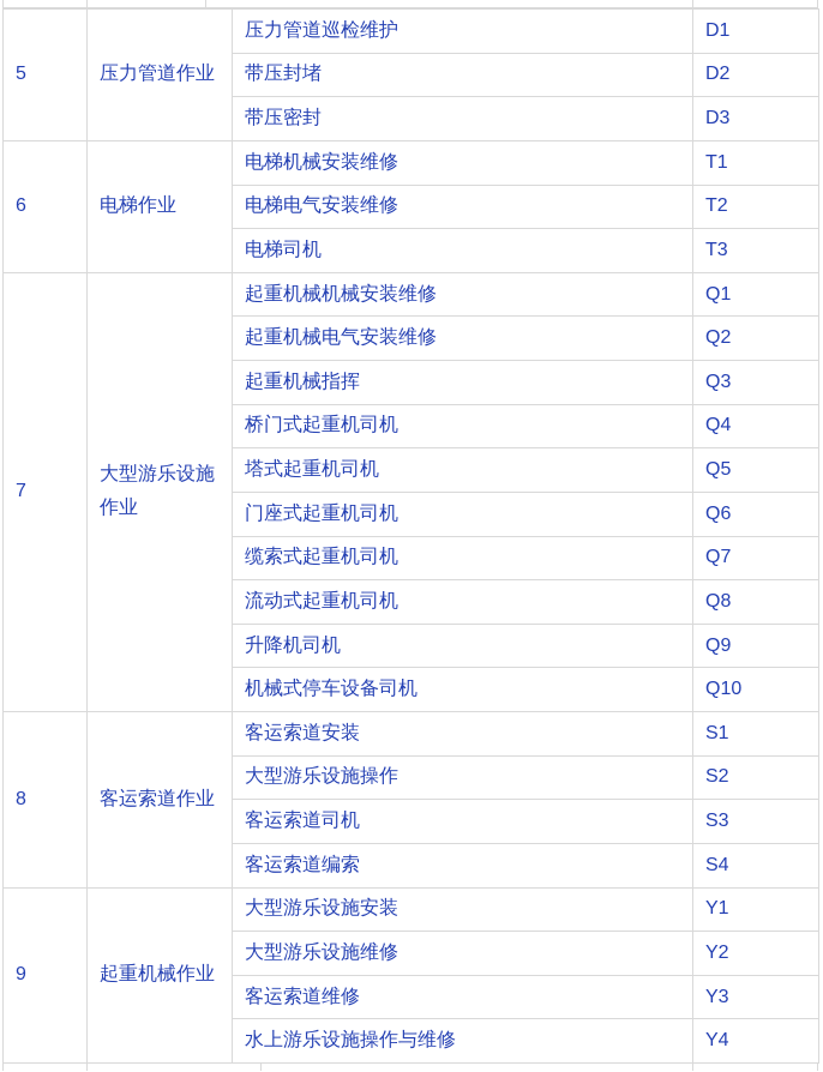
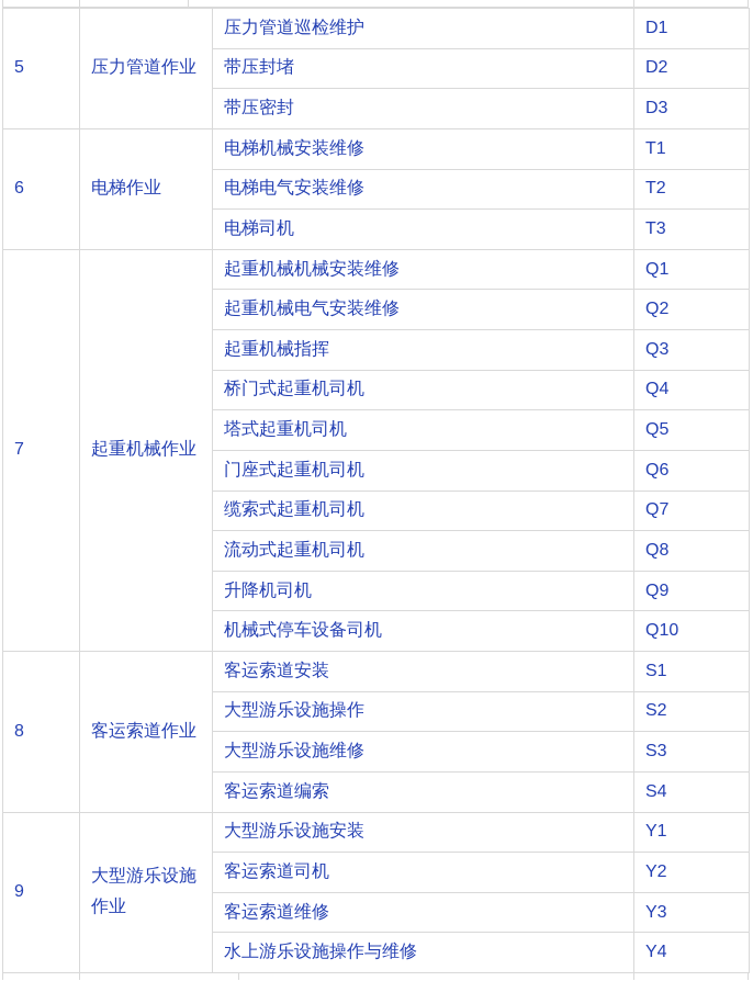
  5	压力管道作业	压力管道巡检维护	D1
  带压封堵	D2
  带压密封	D3
  6	电梯作业	电梯机械安装维修	T1
  电梯电气安装维修	T2
  电梯司机	T3
- 7	大型游乐设施作业	起重机械机械安装维修	Q1
+ 7	起重机械作业	起重机械机械安装维修	Q1
  起重机械电气安装维修	Q2
  起重机械指挥	Q3
  桥门式起重机司机	Q4
  塔式起重机司机	Q5
  门座式起重机司机	Q6
  缆索式起重机司机	Q7
  流动式起重机司机	Q8
  升降机司机	Q9
  机械式停车设备司机	Q10
  8	客运索道作业	客运索道安装	S1
  大型游乐设施操作	S2
- 客运索道司机	S3
+ 大型游乐设施维修	S3
  客运索道编索	S4
- 9	起重机械作业	大型游乐设施安装	Y1
+ 9	大型游乐设施作业	大型游乐设施安装	Y1
- 大型游乐设施维修	Y2
+ 客运索道司机	Y2
  客运索道维修	Y3
  水上游乐设施操作与维修	Y4
